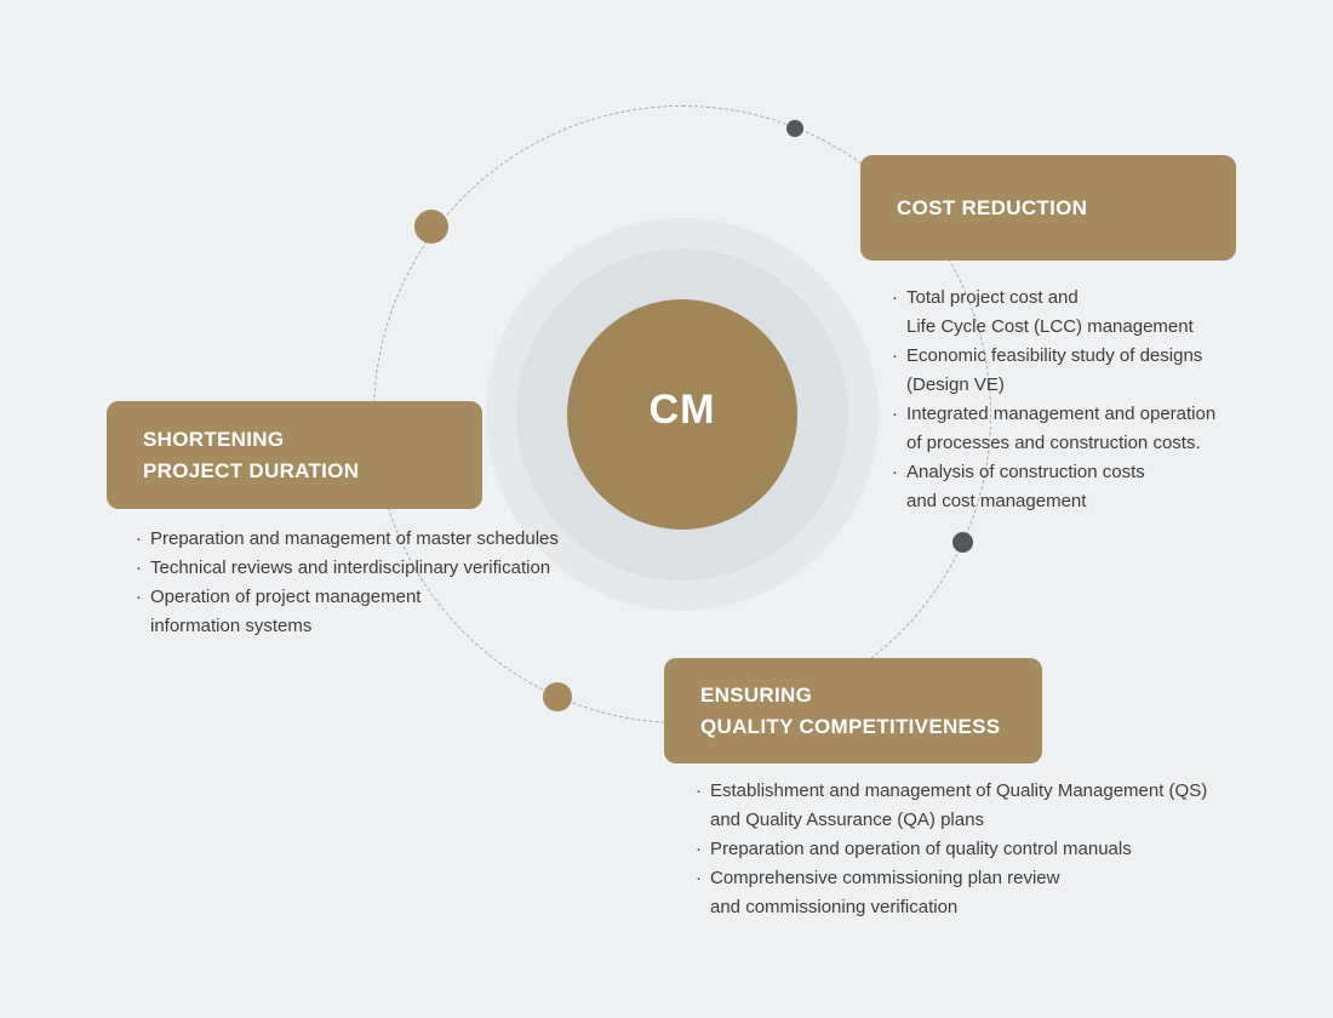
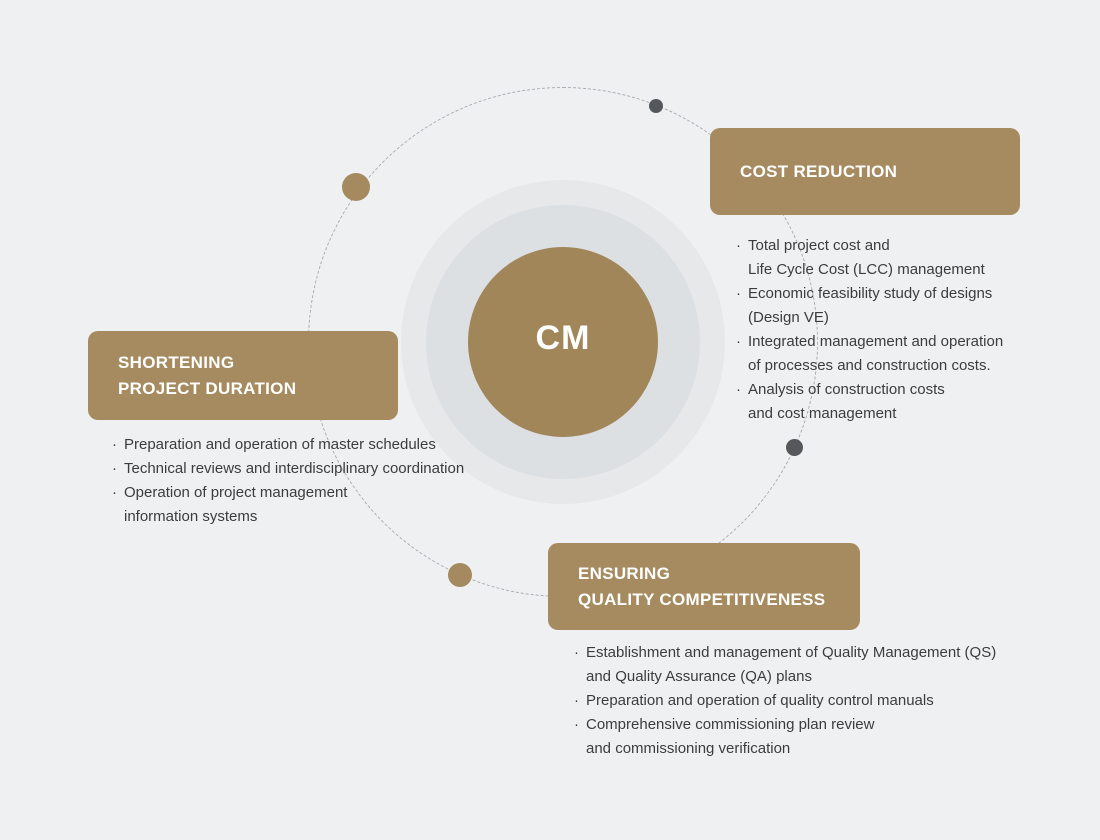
  CM
  COST REDUCTION
  ·
  Total project cost and
  Life Cycle Cost (LCC) management
  ·
  Economic feasibility study of designs
  (Design VE)
  ·
  Integrated management and operation
  of processes and construction costs.
  ·
  Analysis of construction costs
  and cost management
  SHORTENING
  PROJECT DURATION
  ·
- Preparation and management of master schedules
+ Preparation and operation of master schedules
  ·
- Technical reviews and interdisciplinary verification
+ Technical reviews and interdisciplinary coordination
  ·
  Operation of project management
  information systems
  ENSURING
  QUALITY COMPETITIVENESS
  ·
  Establishment and management of Quality Management (QS)
  and Quality Assurance (QA) plans
  ·
  Preparation and operation of quality control manuals
  ·
  Comprehensive commissioning plan review
  and commissioning verification
